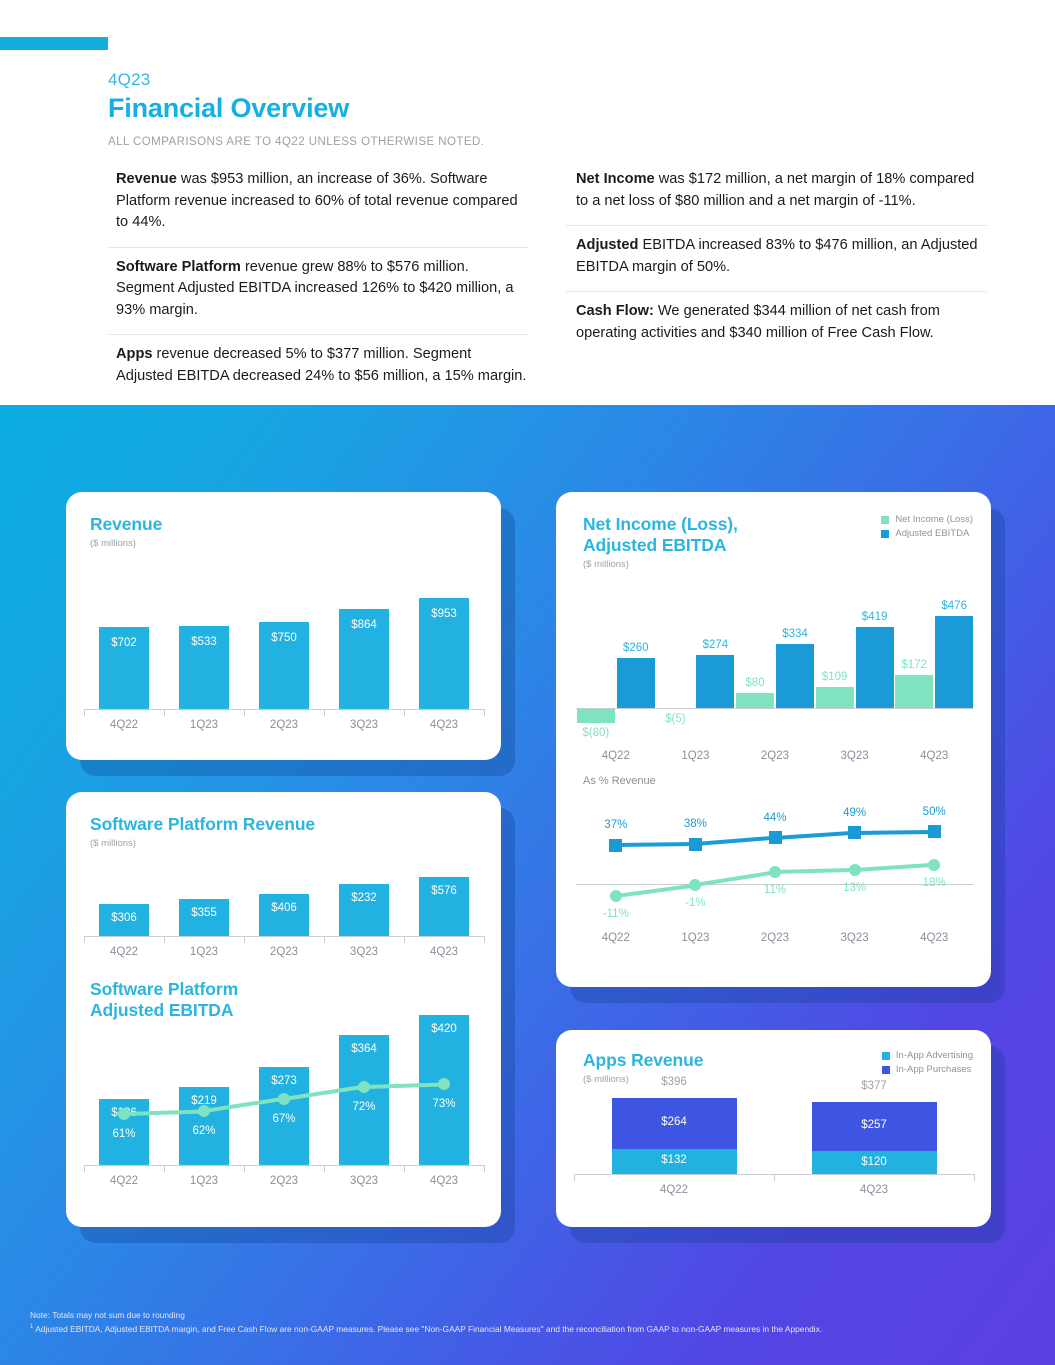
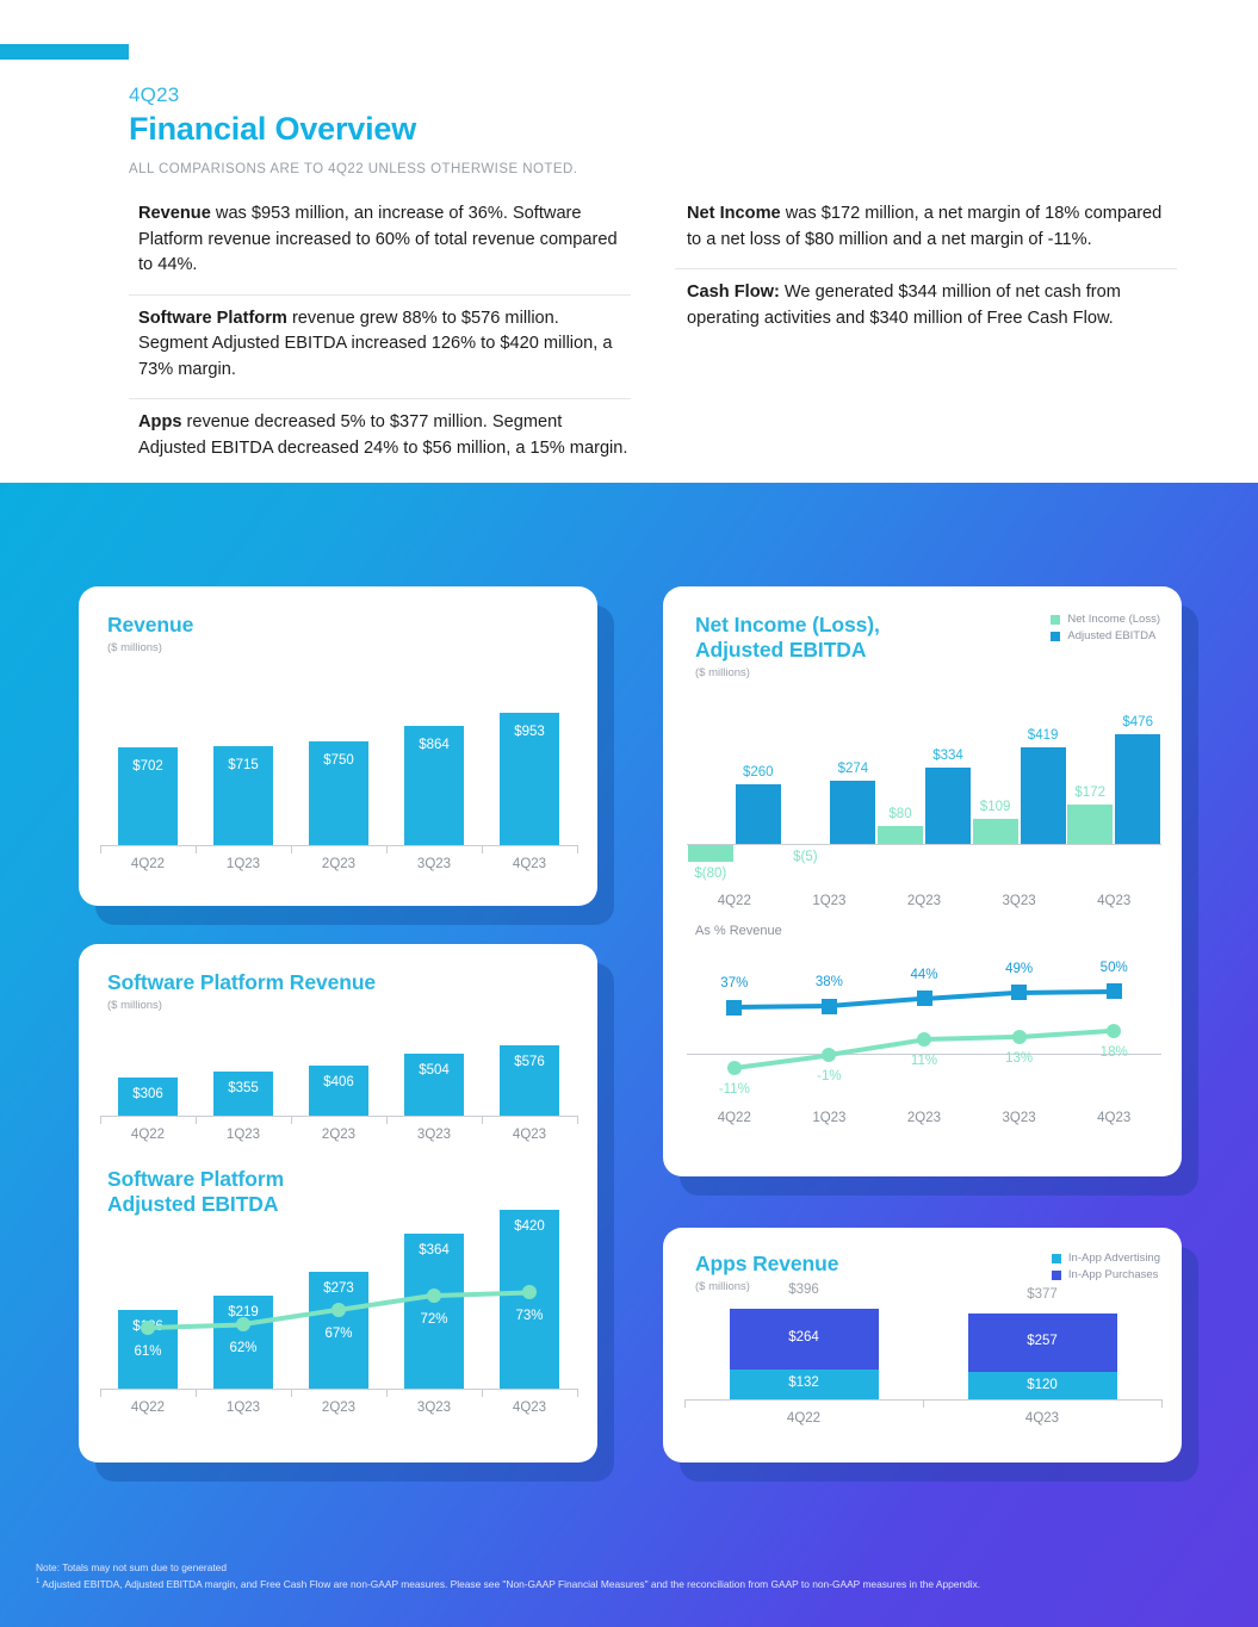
  4Q23
  Financial Overview
  ALL COMPARISONS ARE TO 4Q22 UNLESS OTHERWISE NOTED.
  Revenue was $953 million, an increase of 36%. Software Platform revenue increased to 60% of total revenue compared to 44%.
- Software Platform revenue grew 88% to $576 million. Segment Adjusted EBITDA increased 126% to $420 million, a 93% margin.
+ Software Platform revenue grew 88% to $576 million. Segment Adjusted EBITDA increased 126% to $420 million, a 73% margin.
  Apps revenue decreased 5% to $377 million. Segment Adjusted EBITDA decreased 24% to $56 million, a 15% margin.
  Net Income was $172 million, a net margin of 18% compared to a net loss of $80 million and a net margin of -11%.
- Adjusted EBITDA increased 83% to $476 million, an Adjusted EBITDA margin of 50%.
  Cash Flow: We generated $344 million of net cash from operating activities and $340 million of Free Cash Flow.
  Revenue
  ($ millions)
  $702
- $533
+ $715
  $750
  $864
  $953
  4Q22
  1Q23
  2Q23
  3Q23
  4Q23
  Net Income (Loss),
  Adjusted EBITDA
  ($ millions)
  Net Income (Loss)
  Adjusted EBITDA
  $(80)
  $260
  $(5)
  $274
  $80
  $334
  $109
  $419
  $172
  $476
  4Q22
  1Q23
  2Q23
  3Q23
  4Q23
  As % Revenue
  37%
  38%
  44%
  49%
  50%
  -11%
  -1%
  11%
  13%
  18%
  4Q22
  1Q23
  2Q23
  3Q23
  4Q23
  Software Platform Revenue
  ($ millions)
  $306
  $355
  $406
- $232
+ $504
  $576
  4Q22
  1Q23
  2Q23
  3Q23
  4Q23
  Software Platform
  Adjusted EBITDA
  $219
  $273
  $364
  $420
  61%
  62%
  67%
  72%
  73%
  4Q22
  1Q23
  2Q23
  3Q23
  4Q23
  Apps Revenue
  ($ millions)
  In-App Advertising
  In-App Purchases
  $132
  $264
  $396
  $120
  $257
  $377
  4Q22
  4Q23
- Note: Totals may not sum due to rounding
+ Note: Totals may not sum due to generated
  Adjusted EBITDA, Adjusted EBITDA margin, and Free Cash Flow are non-GAAP measures. Please see "Non-GAAP Financial Measures" and the reconciliation from GAAP to non-GAAP measures in the Appendix.
